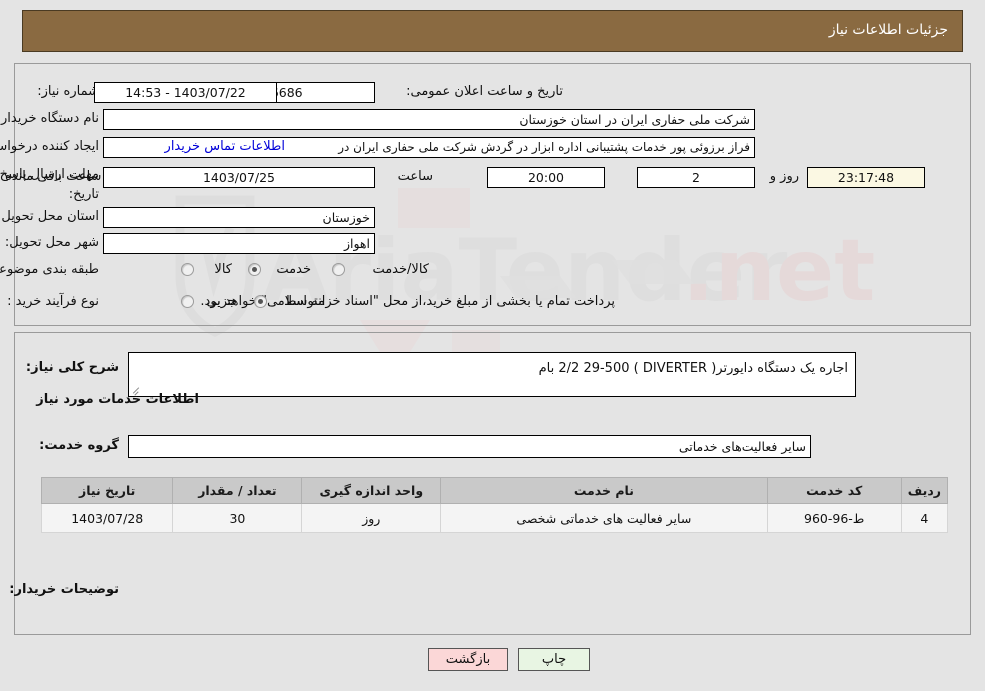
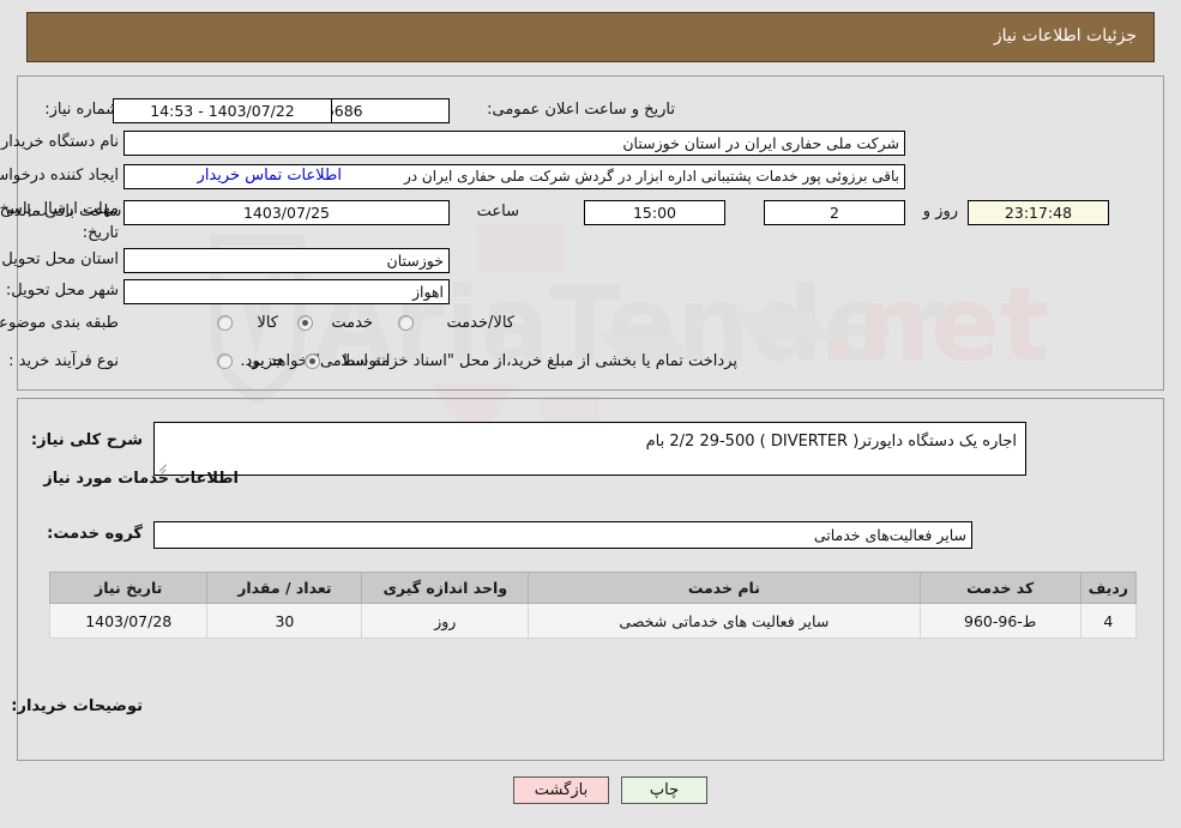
  AriaTender
  جزئیات اطلاعات نیاز
  ماره نیاز:
  تاریخ و ساعت اعلان عمومی:
  1403/07/22 - 14:53
  نام دستگاه خریدار
  شرکت ملی حفاری ایران در استان خوزستان
  ایجاد کننده درخواس
- فراز برزوئی پور خدمات پشتیبانی اداره ابزار در گردش شرکت ملی حفاری ایران در
+ باقی برزوئی پور خدمات پشتیبانی اداره ابزار در گردش شرکت ملی حفاری ایران در
  اطلاعات تماس خریدار
  مهلت ارسال پاسخ
  تاریخ:
  1403/07/25
  ساعت
- 20:00
+ 15:00
  2
  روز و
  23:17:48
  ساعت باقی مانده
  استان محل تحویل
  خوزستان
  شهر محل تحویل:
  اهواز
  طبقه بندی موضوع
  کالا
  خدمت
  کالا/خدمت
  نوع فرآیند خرید :
  جزیی
  متوسط
  پرداخت تمام یا بخشی از مبلغ خرید،از محل "اسناد خزانه اسلامی خواهد بود.
  شرح کلی نیاز:
  اجاره یک دستگاه دایورتر( DIVERTER ) 2/2 29-500 بام
  اطلاعات خدمات مورد نیاز
  گروه خدمت:
  سایر فعالیت‌های خدماتی
  ردیف	کد خدمت	نام خدمت	واحد اندازه گیری	تعداد / مقدار	تاریخ نیاز
  4	ط-96-960	سایر فعالیت های خدماتی شخصی	روز	30	1403/07/28
  توضیحات خریدار:
  چاپ
  بازگشت
